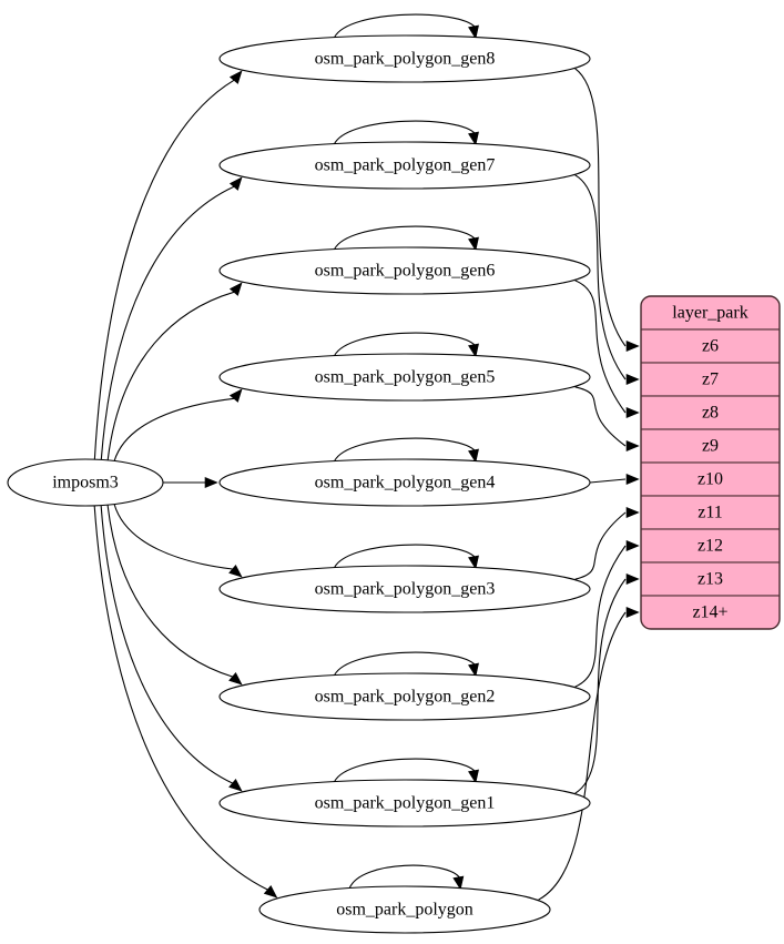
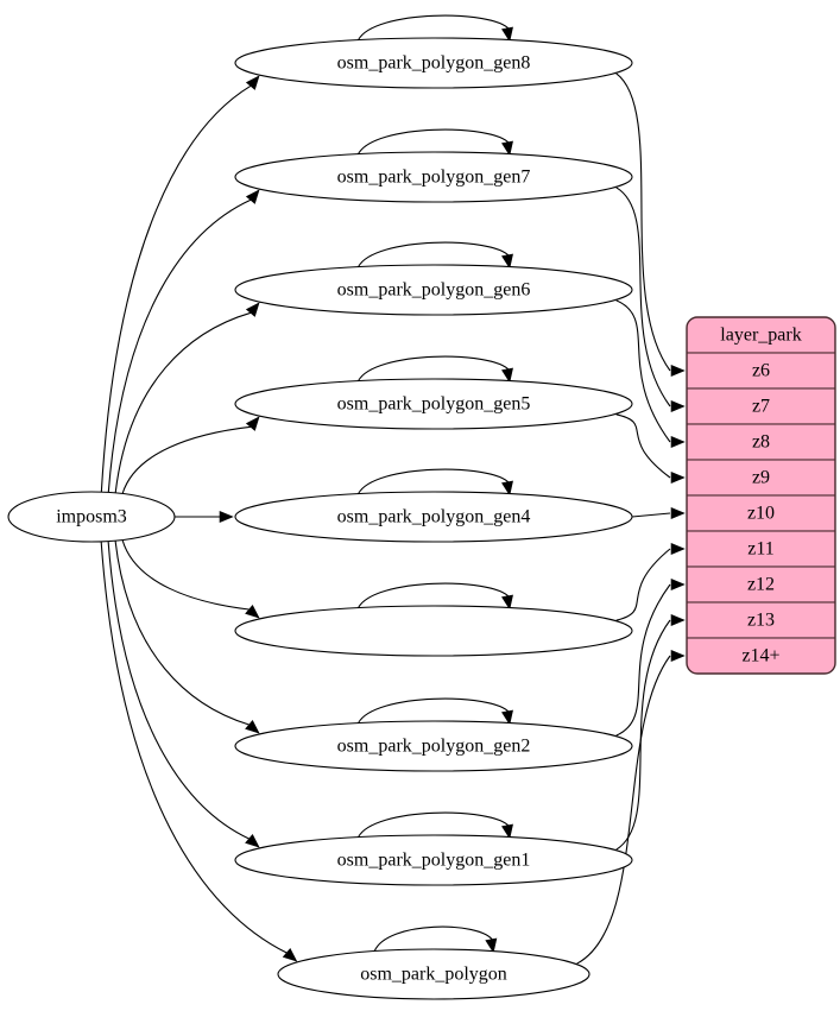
  layer_park
  z6
  z7
  z8
  z9
  z10
  z11
  z12
  z13
  z14+
  imposm3
  osm_park_polygon_gen8
  osm_park_polygon_gen7
  osm_park_polygon_gen6
  osm_park_polygon_gen5
  osm_park_polygon_gen4
- osm_park_polygon_gen3
  osm_park_polygon_gen2
  osm_park_polygon_gen1
  osm_park_polygon
